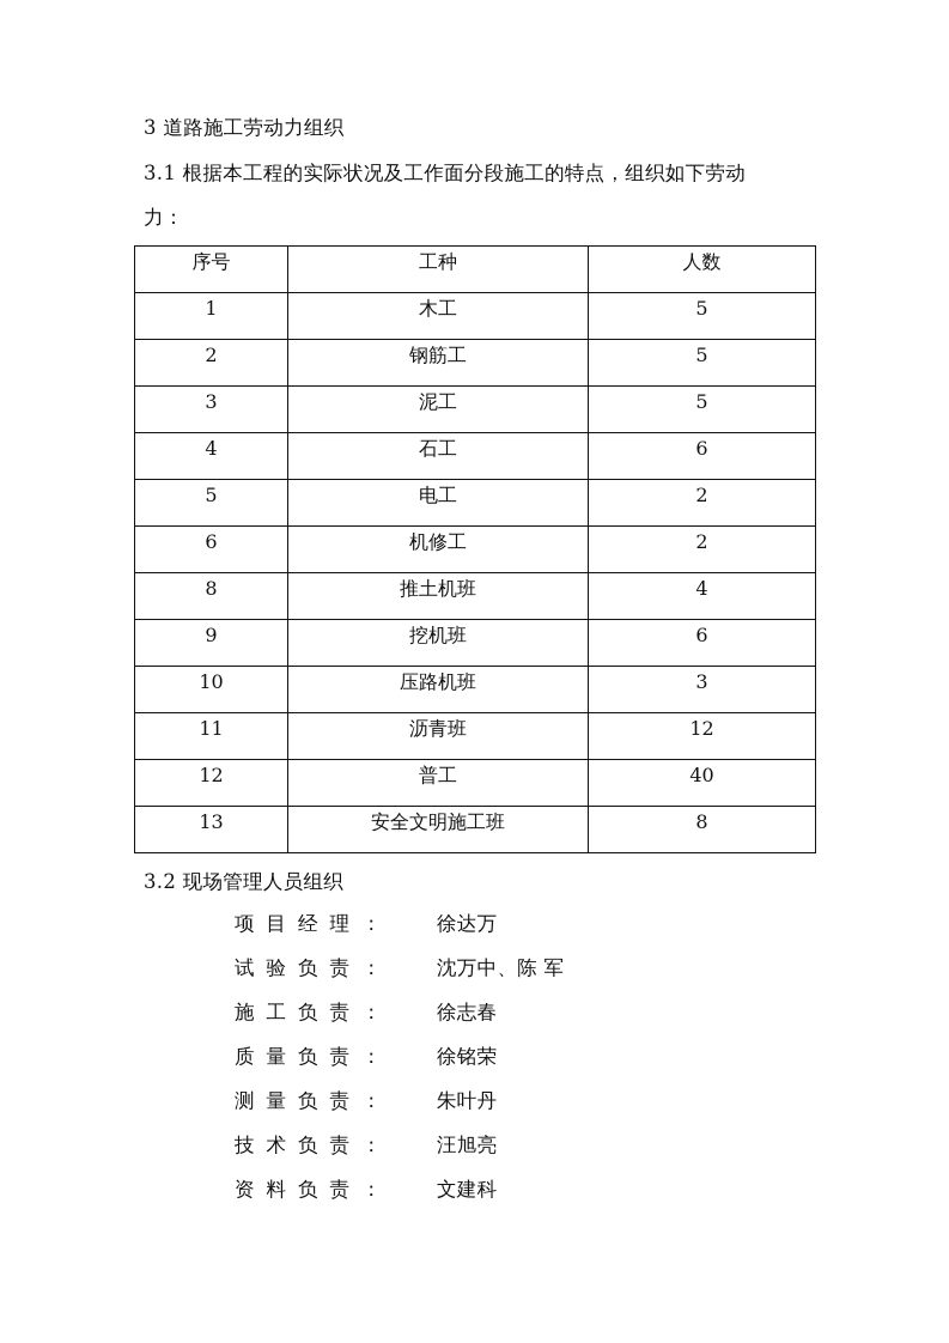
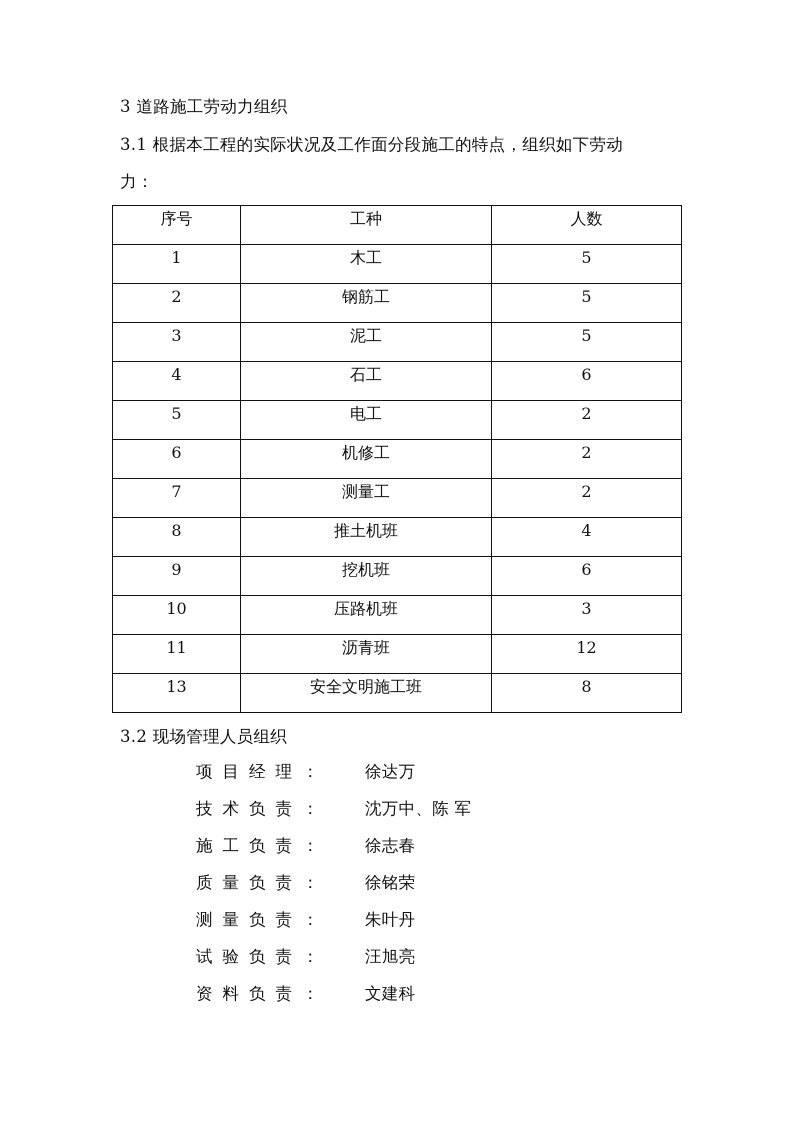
  3 道路施工劳动力组织
  3.1 根据本工程的实际状况及工作面分段施工的特点，组织如下劳动
  力：
  序号	工种	人数
  1	木工	5
  2	钢筋工	5
  3	泥工	5
  4	石工	6
  5	电工	2
  6	机修工	2
+ 7	测量工	2
  8	推土机班	4
  9	挖机班	6
  10	压路机班	3
  11	沥青班	12
- 12	普工	40
  13	安全文明施工班	8
  3.2 现场管理人员组织
  项目经理：
  徐达万
- 试验负责：
+ 技术负责：
  沈万中、陈 军
  施工负责：
  徐志春
  质量负责：
  徐铭荣
  测量负责：
  朱叶丹
- 技术负责：
+ 试验负责：
  汪旭亮
  资料负责：
  文建科
